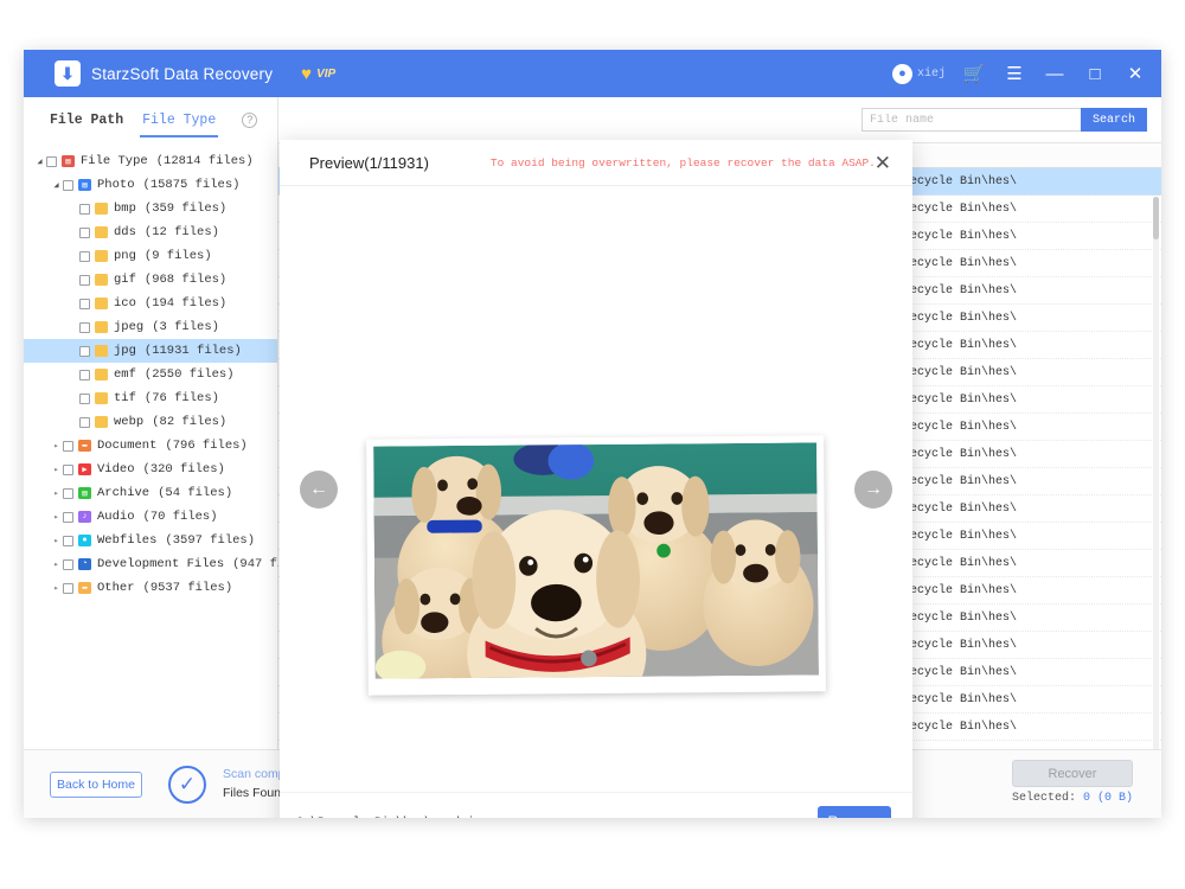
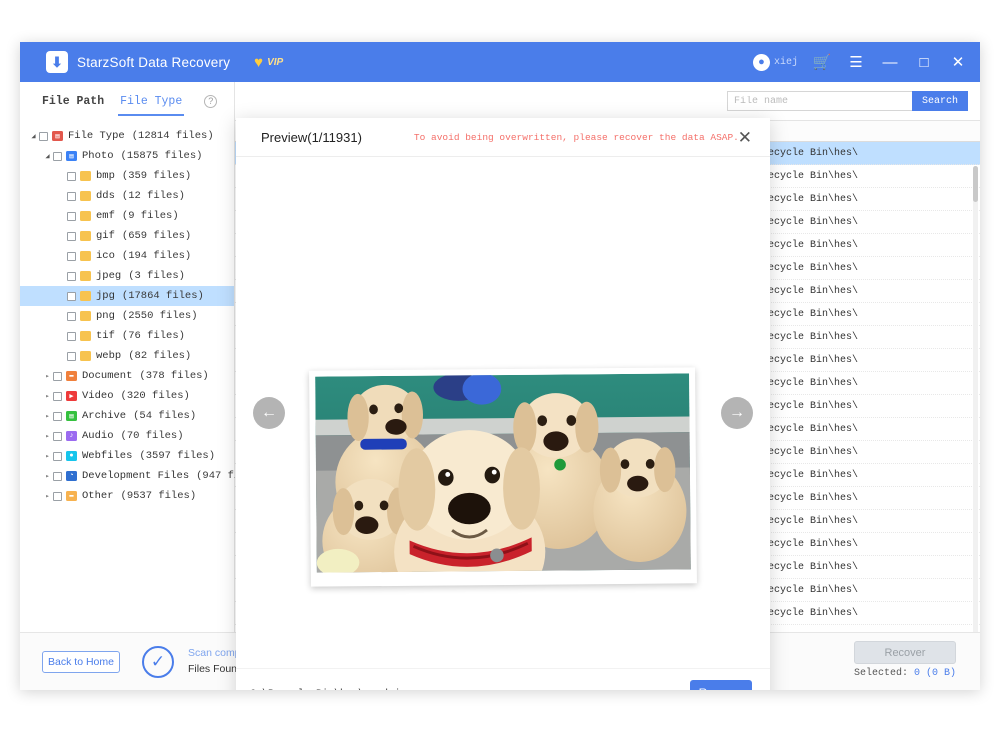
  ⬇
  StarzSoft Data Recovery
  ♥
  VIP
  ●
  xiej
  🛒
  ☰
  —
  □
  ✕
  File Path
  File Type
  ?
  ◢
  ▤
  File Type
  (12814 files)
  ◢
  ▤
  Photo
  (15875 files)
  bmp
  (359 files)
  dds
  (12 files)
- png
+ emf
  (9 files)
  gif
- (968 files)
+ (659 files)
  ico
  (194 files)
  jpeg
  (3 files)
  jpg
- (11931 files)
+ (17864 files)
- emf
+ png
  (2550 files)
  tif
  (76 files)
  webp
  (82 files)
  ▸
  ▬
  Document
- (796 files)
+ (378 files)
  ▸
  ▶
  Video
  (320 files)
  ▸
  ▤
  Archive
  (54 files)
  ▸
  ♪
  Audio
  (70 files)
  ▸
  ●
  Webfiles
  (3597 files)
  ▸
  ◔
  Development Files
  ▸
  ▬
  Other
  (9537 files)
  File name
  Search
  ecycle Bin\hes\
  ecycle Bin\hes\
  ecycle Bin\hes\
  ecycle Bin\hes\
  ecycle Bin\hes\
  ecycle Bin\hes\
  ecycle Bin\hes\
  ecycle Bin\hes\
  ecycle Bin\hes\
  ecycle Bin\hes\
  ecycle Bin\hes\
  ecycle Bin\hes\
  ecycle Bin\hes\
  ecycle Bin\hes\
  ecycle Bin\hes\
  ecycle Bin\hes\
  ecycle Bin\hes\
  ecycle Bin\hes\
  ecycle Bin\hes\
  ecycle Bin\hes\
  ecycle Bin\hes\
  Back to Home
  ✓
  Recover
  Selected: 0 (0 B)
  Preview(1/11931)
  To avoid being overwritten, please recover the data ASAP.
  ✕
  ←
  →
